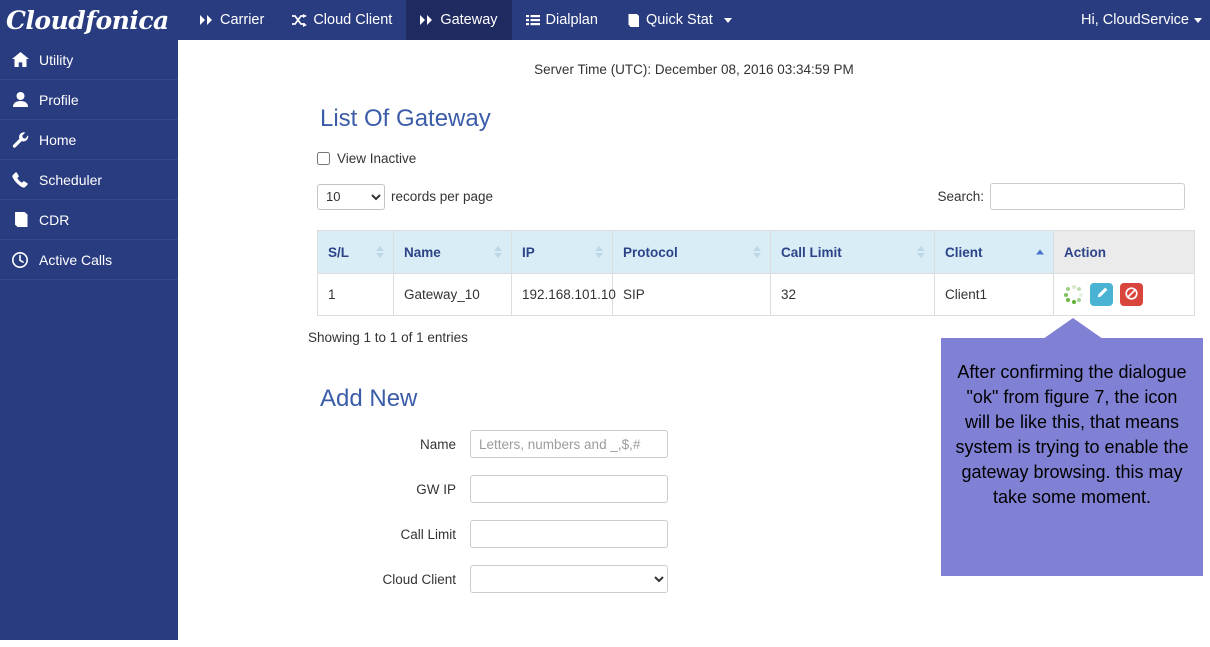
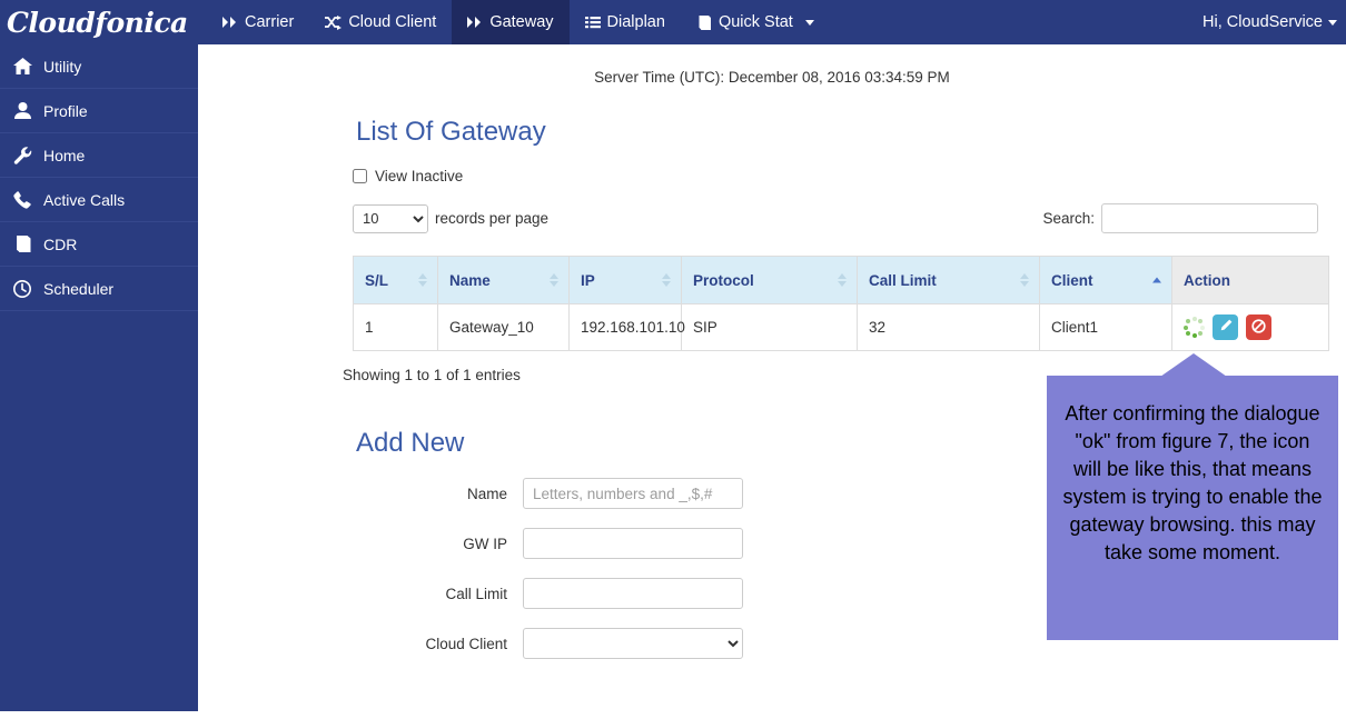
  Cloudfonica
  Carrier
  Cloud Client
  Gateway
  Dialplan
  Quick Stat
  Hi, CloudService
  Utility
  Profile
  Home
- Scheduler
+ Active Calls
  CDR
- Active Calls
+ Scheduler
  Server Time (UTC): December 08, 2016 03:34:59 PM
  List Of Gateway
  View Inactive
  10
  records per page
  Search:
  S/L	Name	IP	Protocol	Call Limit	Client	Action
  1	Gateway_10	192.168.101.10	SIP	32	Client1
  Showing 1 to 1 of 1 entries
  Add New
  Name
  Letters, numbers and _,$,#
  GW IP
  Call Limit
  Cloud Client
  After confirming the dialogue "ok" from figure 7, the icon will be like this, that means system is trying to enable the gateway browsing. this may take some moment.
